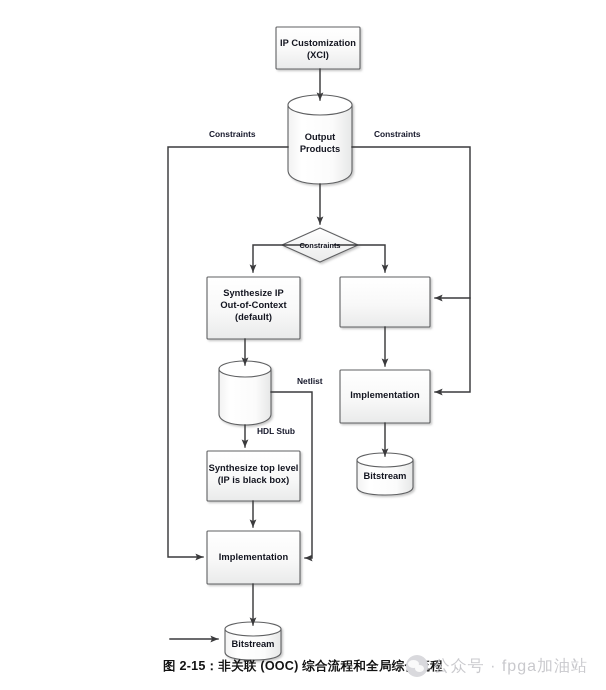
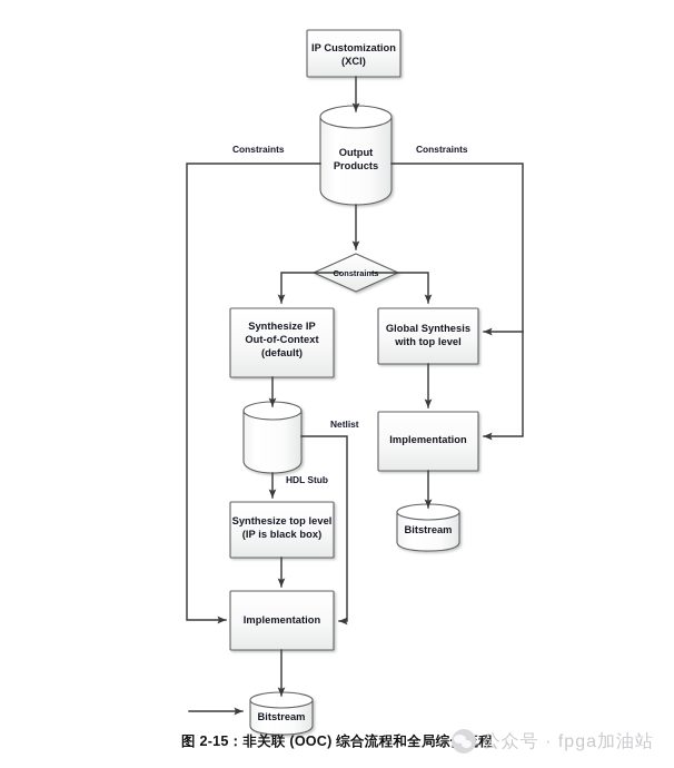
  IP Customization
  (XCI)
  Output
  Products
  Constraints
  Synthesize IP
  Out-of-Context
  (default)
+ Global Synthesis
+ with top level
  Implementation
  Bitstream
  Synthesize top level
  (IP is black box)
  Implementation
  Bitstream
  Constraints
  Constraints
  Netlist
  HDL Stub
  图 2-15：非关联 (OOC) 综合流程和全局综程
  公众号 · fpga加油站
